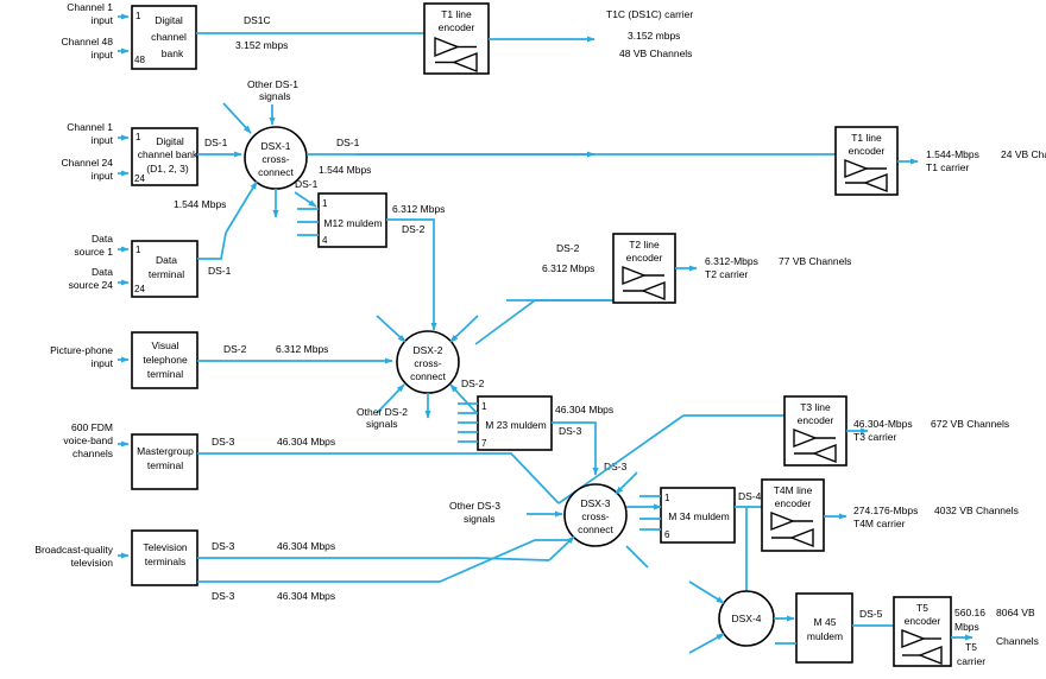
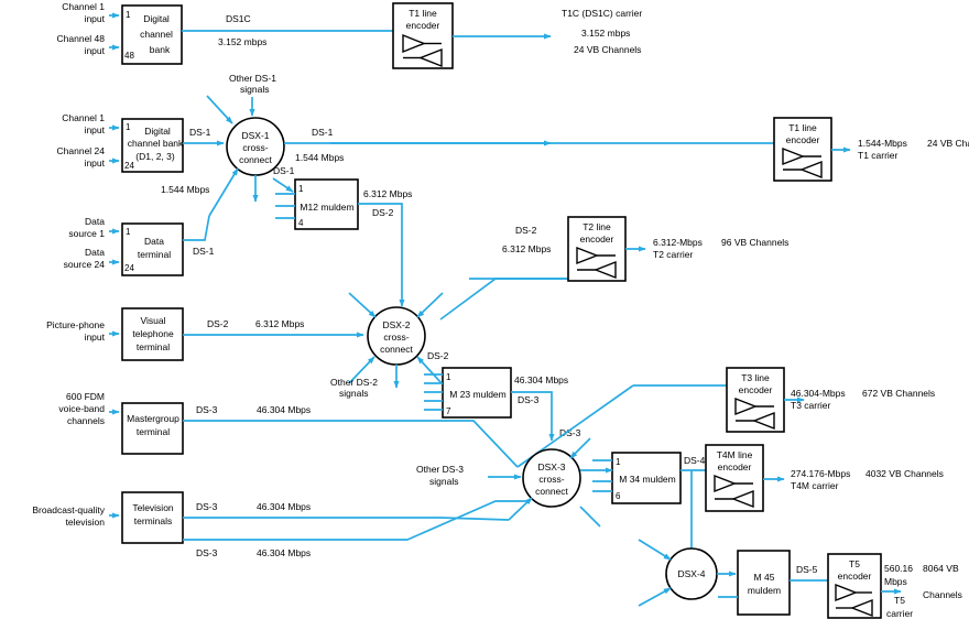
  Channel 1
  input
  Channel 48
  input
  1
  48
  Digital
  channel
  bank
  DS1C
  3.152 mbps
  T1 line
  encoder
  T1C (DS1C) carrier
  3.152 mbps
- 48 VB Channels
+ 24 VB Channels
  Channel 1
  input
  Channel 24
  input
  1
  24
  Digital
  channel bank
  (D1, 2, 3)
  DS-1
  Other DS-1
  signals
  DSX-1
  cross-
  connect
  DS-1
  1.544 Mbps
  T1 line
  encoder
  1.544-Mbps
  T1 carrier
  DS-1
  1
  4
  M12 muldem
  6.312 Mbps
  DS-2
  Data
  source 1
  Data
  source 24
  1
  24
  Data
  terminal
  1.544 Mbps
  DS-1
  DS-2
  6.312 Mbps
  T2 line
  encoder
  6.312-Mbps
  T2 carrier
- 77 VB Channels
+ 96 VB Channels
  Picture-phone
  input
  Visual
  telephone
  terminal
  DS-2
  6.312 Mbps
  DSX-2
  cross-
  connect
  Other DS-2
  signals
  DS-2
  1
  7
  M 23 muldem
  46.304 Mbps
  DS-3
  DS-3
  600 FDM
  voice-band
  channels
  Mastergroup
  terminal
  DS-3
  46.304 Mbps
  T3 line
  encoder
  46.304-Mbps
  T3 carrier
  672 VB Channels
  Other DS-3
  signals
  DSX-3
  cross-
  connect
  1
  6
  M 34 muldem
  DS-4
  T4M line
  encoder
  274.176-Mbps
  T4M carrier
  4032 VB Channels
  Broadcast-quality
  television
  Television
  terminals
  DS-3
  46.304 Mbps
  DS-3
  46.304 Mbps
  DSX-4
  M 45
  muldem
  DS-5
  T5
  encoder
  560.16
  Mbps
  T5
  carrier
  8064 VB
  Channels
